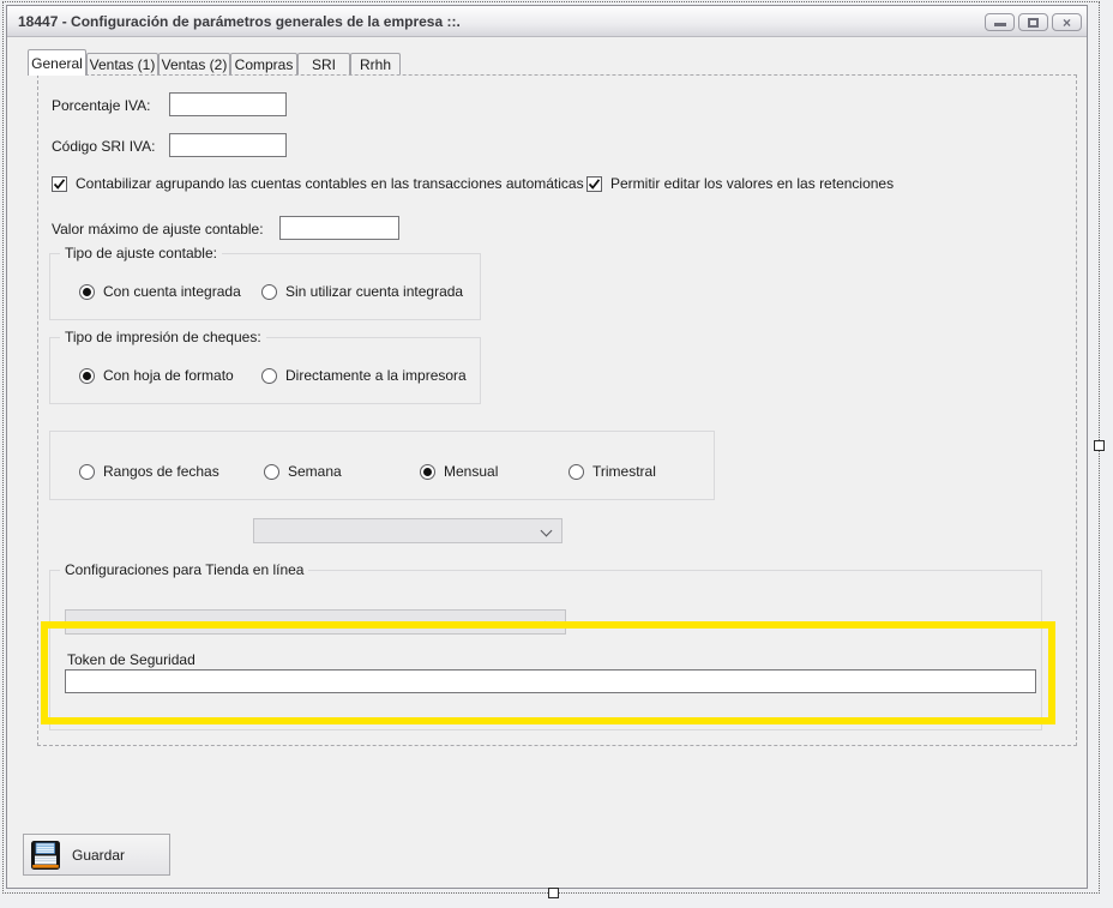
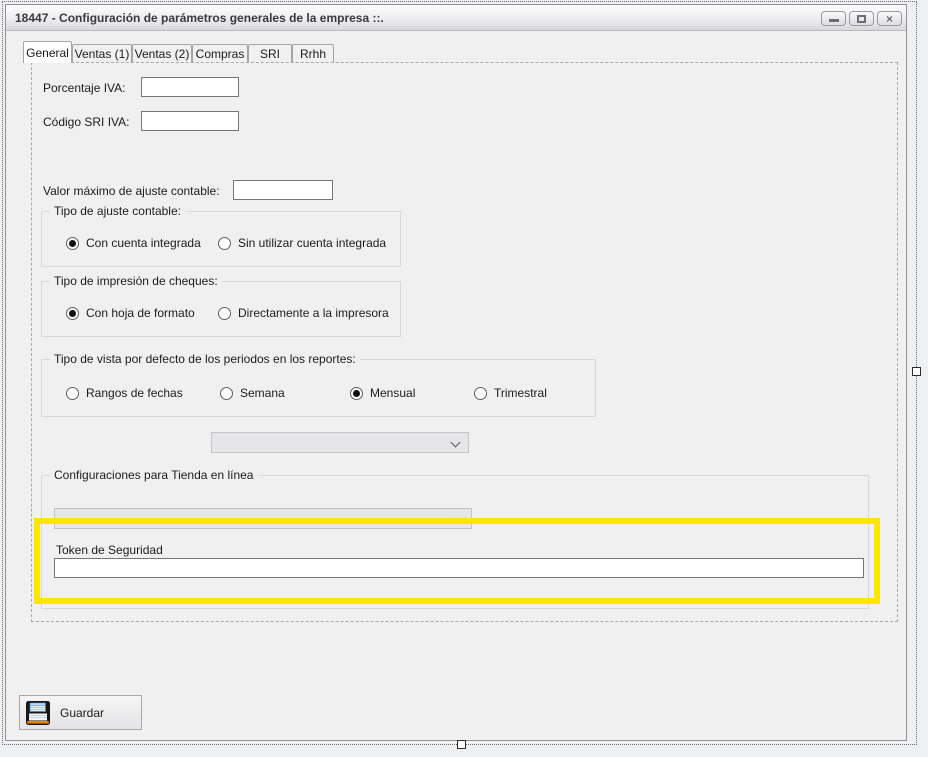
  18447 - Configuración de parámetros generales de la empresa ::.
  ×
  General
  Ventas (1)
  Ventas (2)
  Compras
  SRI
  Rrhh
  Porcentaje IVA:
  Código SRI IVA:
- Contabilizar agrupando las cuentas contables en las transacciones automáticas
- Permitir editar los valores en las retenciones
  Valor máximo de ajuste contable:
  Tipo de ajuste contable:
  Con cuenta integrada
  Sin utilizar cuenta integrada
  Tipo de impresión de cheques:
  Con hoja de formato
  Directamente a la impresora
+ Tipo de vista por defecto de los periodos en los reportes:
  Rangos de fechas
  Semana
  Mensual
  Trimestral
  Configuraciones para Tienda en línea
  Token de Seguridad
  Guardar
